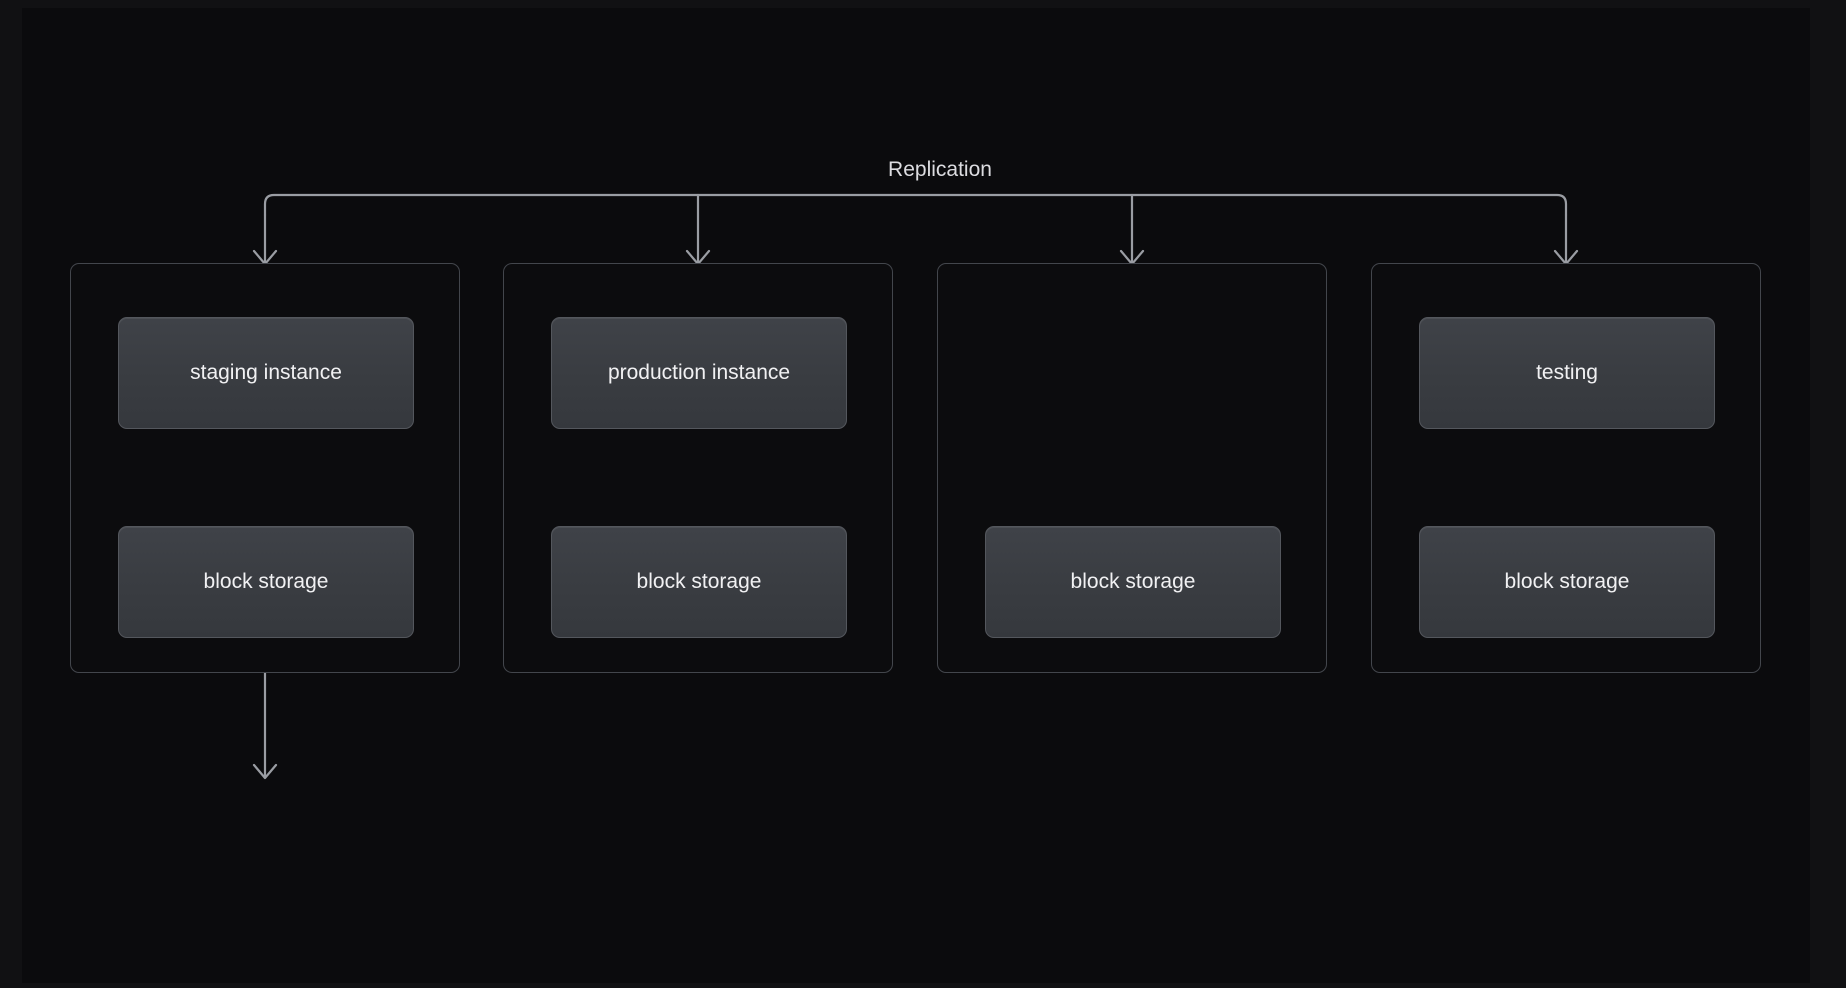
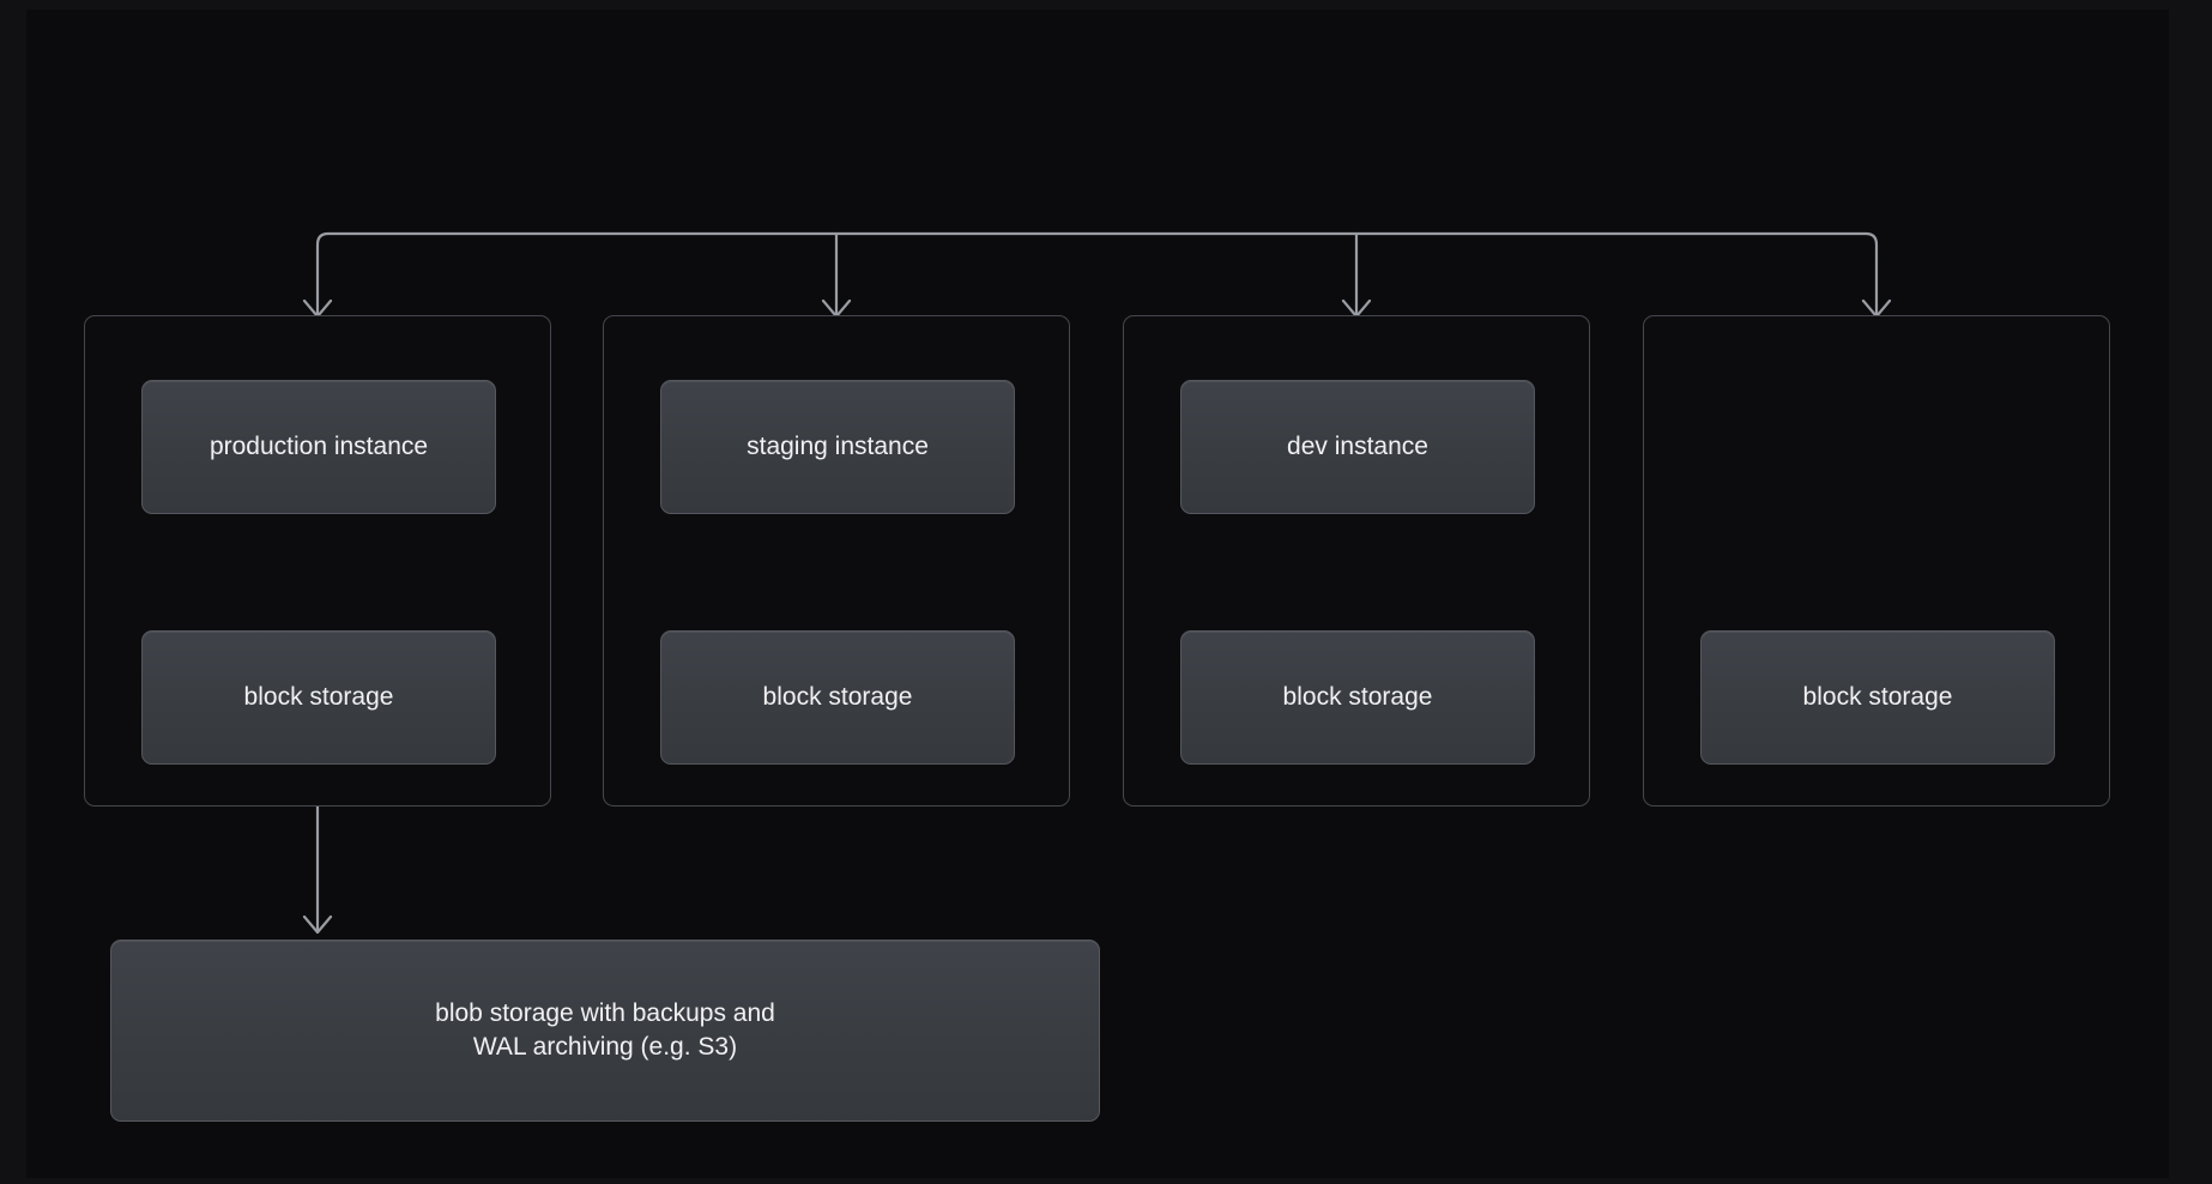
- Replication
- staging instance
+ production instance
  block storage
- production instance
+ staging instance
  block storage
+ dev instance
  block storage
- testing
  block storage
+ blob storage with backups and
+ WAL archiving (e.g. S3)
